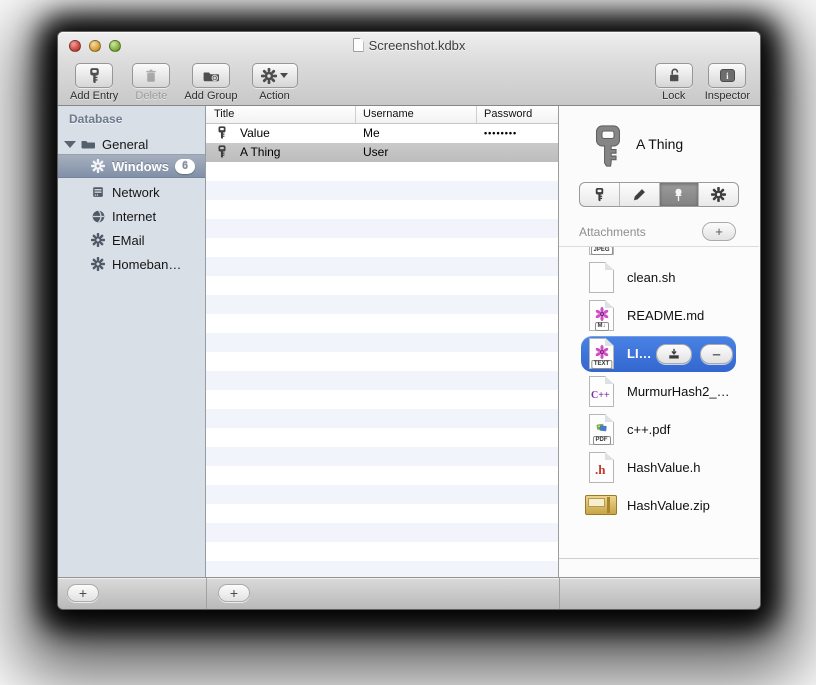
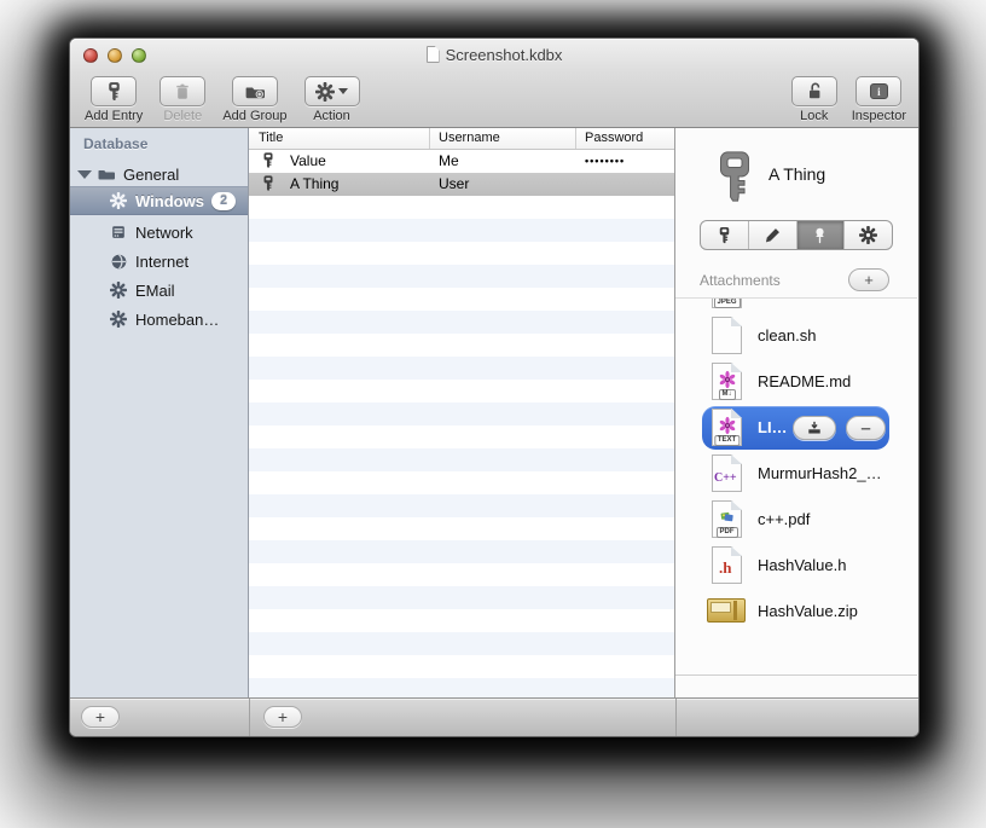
  Screenshot.kdbx
  Add Entry
  Delete
  Add Group
  Action
  Lock
  i
  Inspector
  Database
  General
  Windows
- 6
+ 2
  Network
  Internet
  EMail
  Homeban…
  Title
  Username
  Password
  Value
  Me
  ••••••••
  A Thing
  User
  A Thing
  Attachments
  +
  clean.sh
  README.md
  LI…
  –
  C++
  MurmurHash2_…
  c++.pdf
  .h
  HashValue.h
  HashValue.zip
  +
  +
